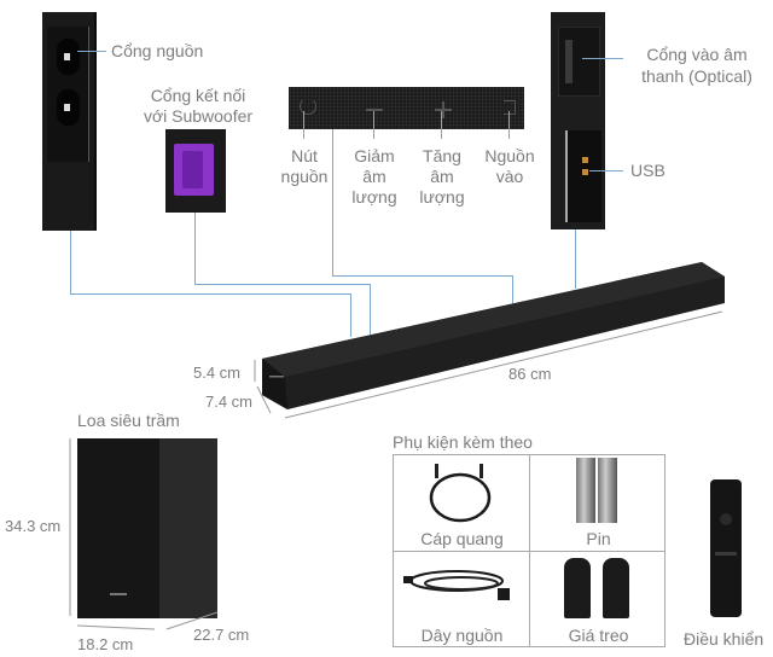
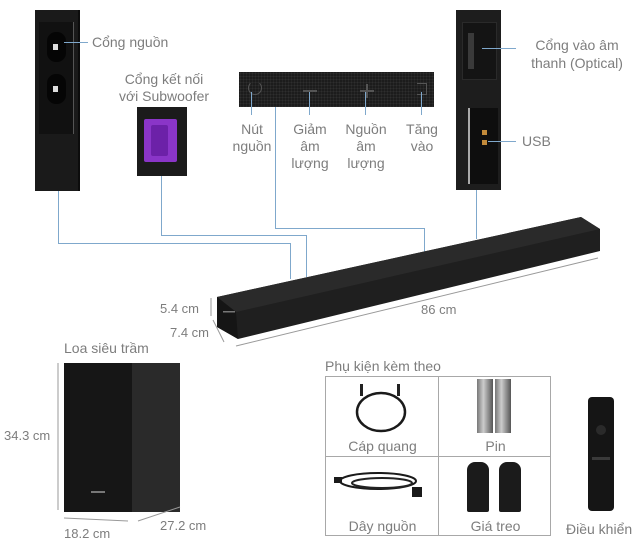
  Cổng nguồn
  Cổng kết nối
  với Subwoofer
  Nút
  nguồn
  Giảm
  âm
  lượng
- Tăng
+ Nguồn
  âm
  lượng
- Nguồn
+ Tăng
  vào
  Cổng vào âm
  thanh (Optical)
  USB
  5.4 cm
  7.4 cm
  86 cm
  Loa siêu trầm
  34.3 cm
  18.2 cm
- 22.7 cm
+ 27.2 cm
  Phụ kiện kèm theo
  Cáp quang
  Pin
  Dây nguồn
  Giá treo
  Điều khiển
